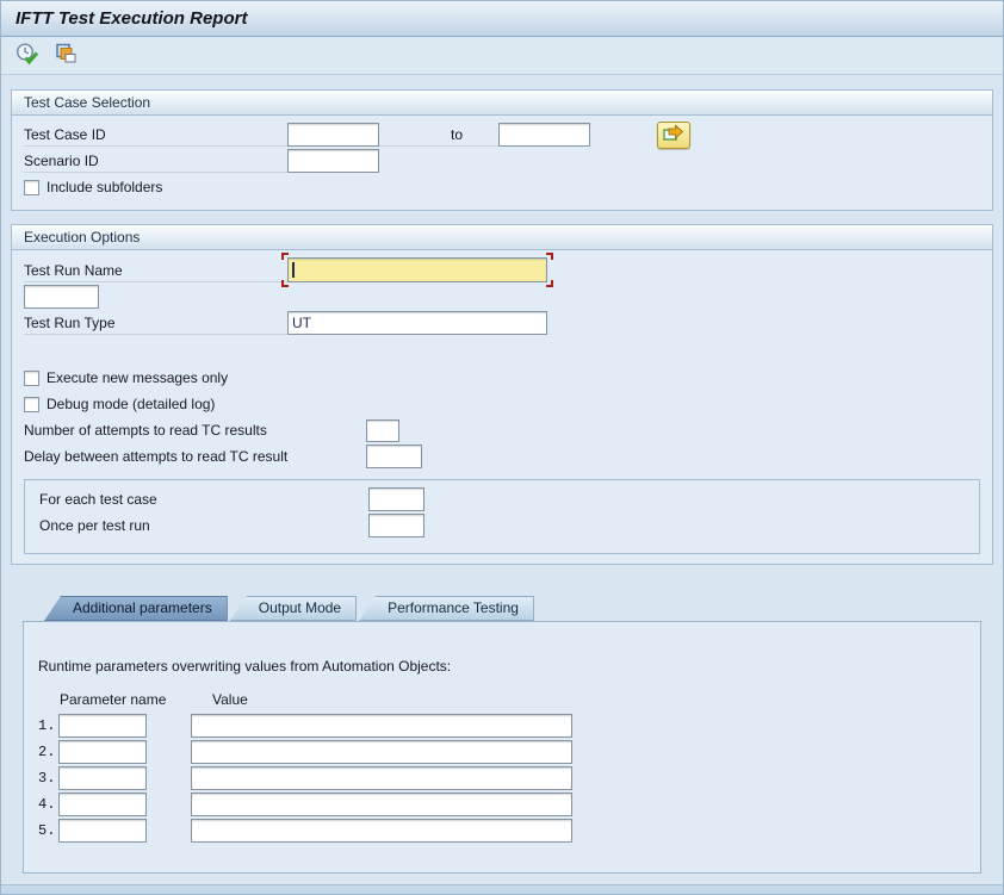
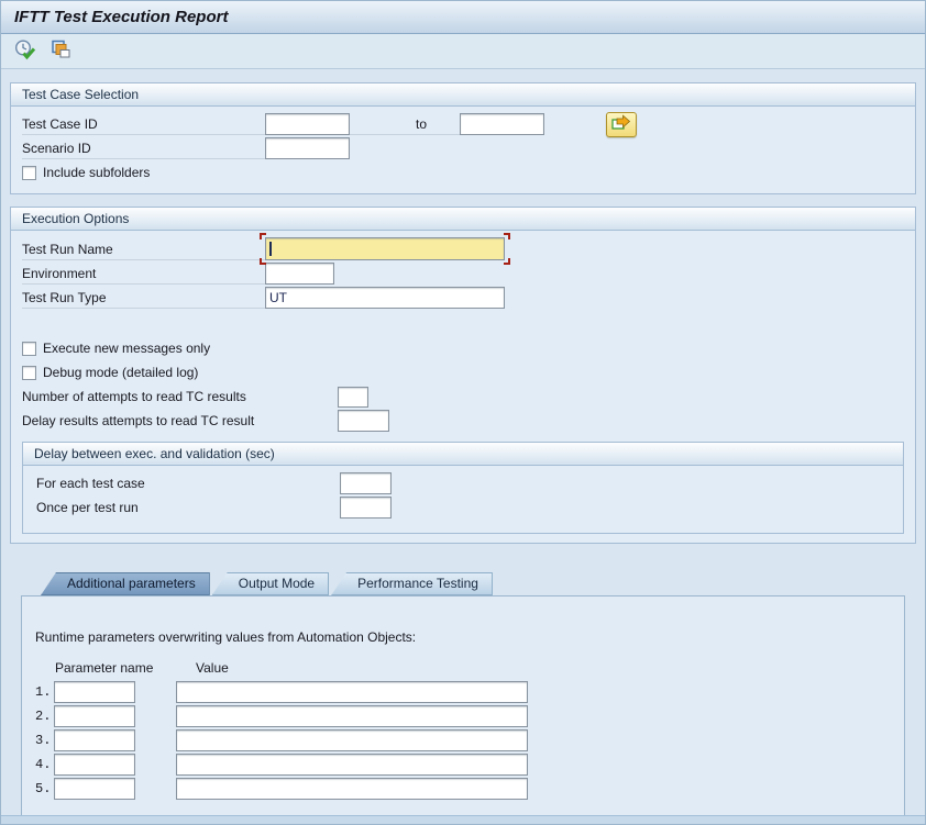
  IFTT Test Execution Report
  Test Case Selection
  Test Case ID
  to
  Scenario ID
  Include subfolders
  Execution Options
  Test Run Name
+ Environment
  Test Run Type
  UT
  Execute new messages only
  Debug mode (detailed log)
  Number of attempts to read TC results
- Delay between attempts to read TC result
+ Delay results attempts to read TC result
+ Delay between exec. and validation (sec)
  For each test case
  Once per test run
  Additional parameters
  Output Mode
  Performance Testing
  Runtime parameters overwriting values from Automation Objects:
  Parameter name
  Value
  1.
  2.
  3.
  4.
  5.
